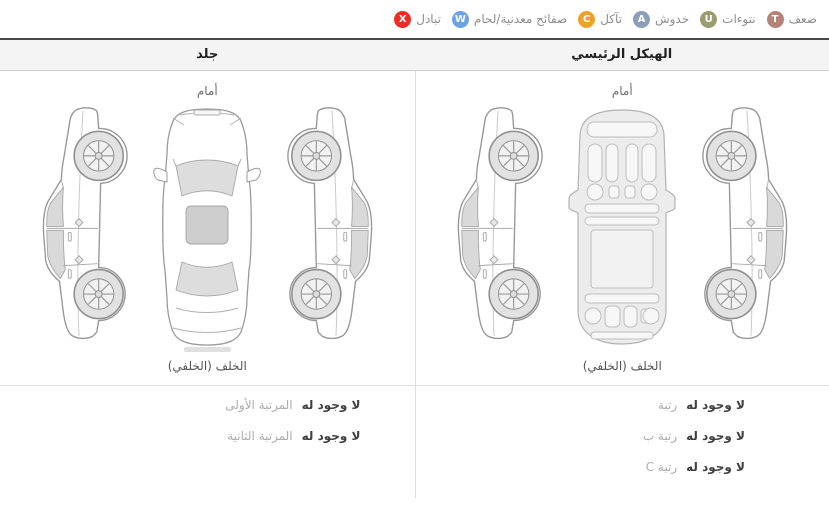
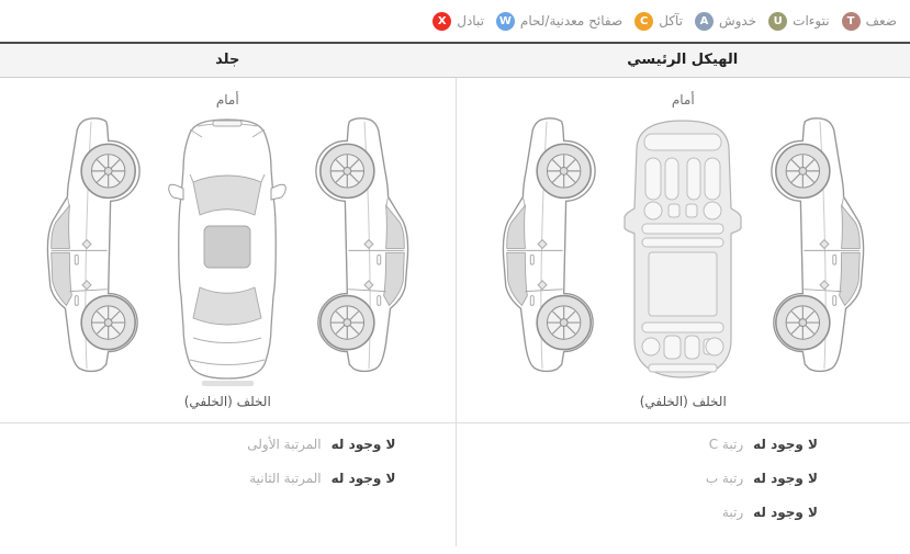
  ضعف
  T
  نتوءات
  U
  خدوش
  A
  تآكل
  C
  صفائح معدنية/لحام
  W
  تبادل
  X
  الهيكل الرئيسي
  جلد
  أمام
  الخلف (الخلفي)
  أمام
  الخلف (الخلفي)
  لا وجود له
- رتبة
+ رتبة C
  لا وجود له
  رتبة ب
  لا وجود له
- رتبة C
+ رتبة
  لا وجود له
  المرتبة الأولى
  لا وجود له
  المرتبة الثانية
